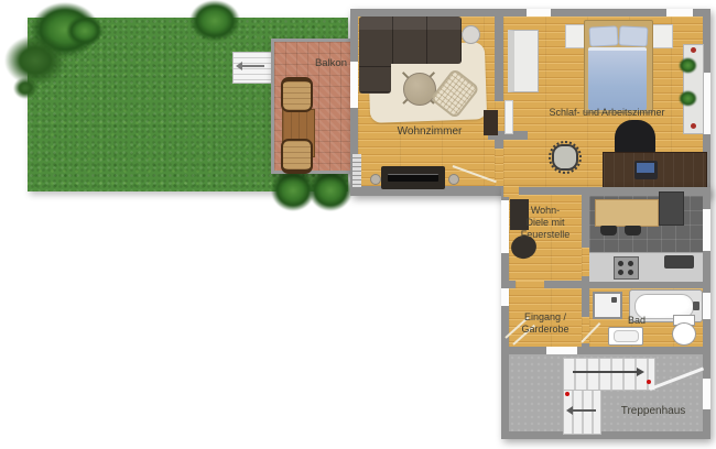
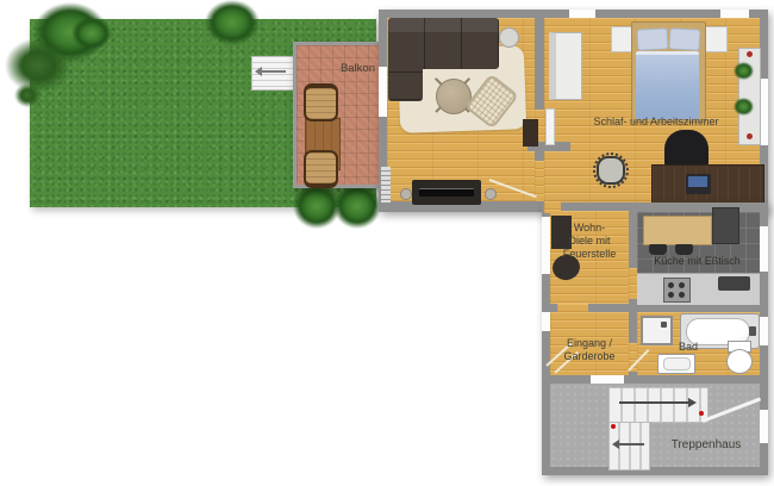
  Balkon
- Wohnzimmer
  Schlaf- und Arbeitszimmer
  Wohn-
  Diele mit
  Feuerstelle
+ Küche mit Eßtisch
  Eingang /
  Garderobe
  Bad
  Treppenhaus
